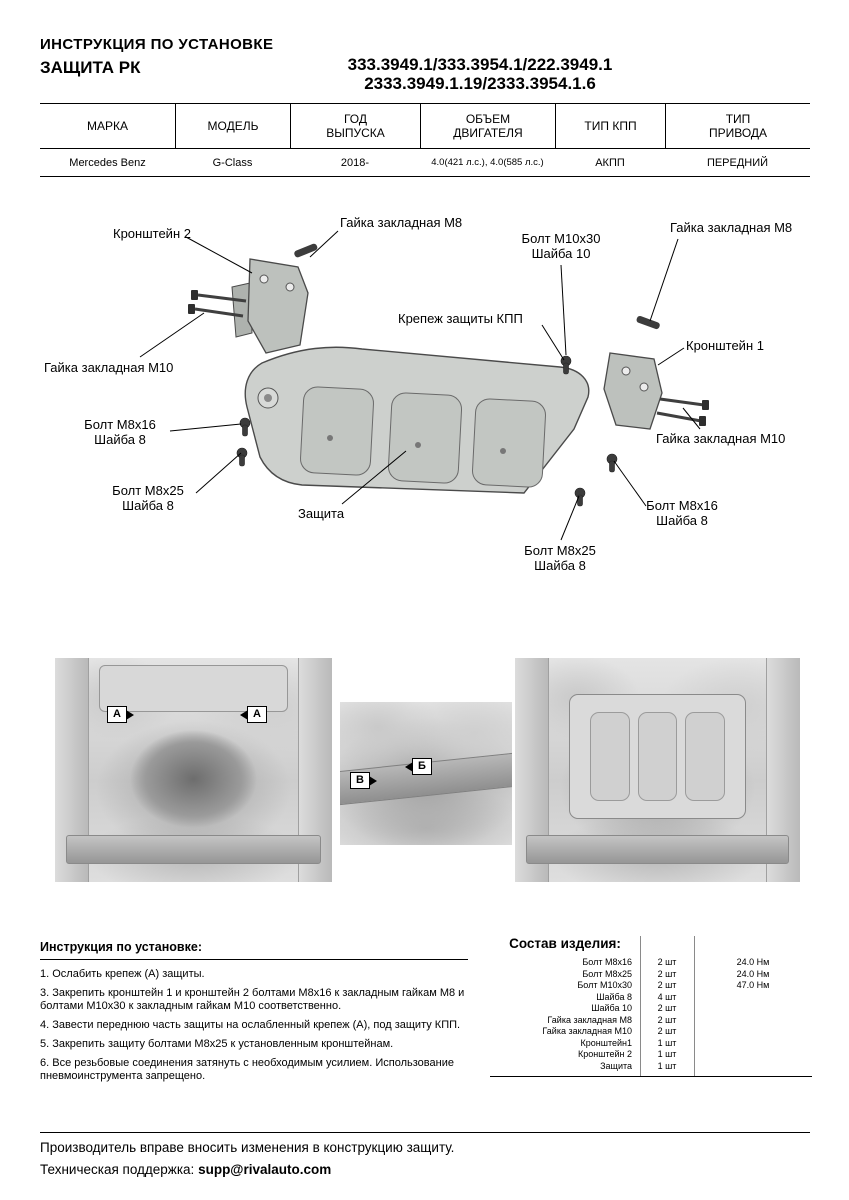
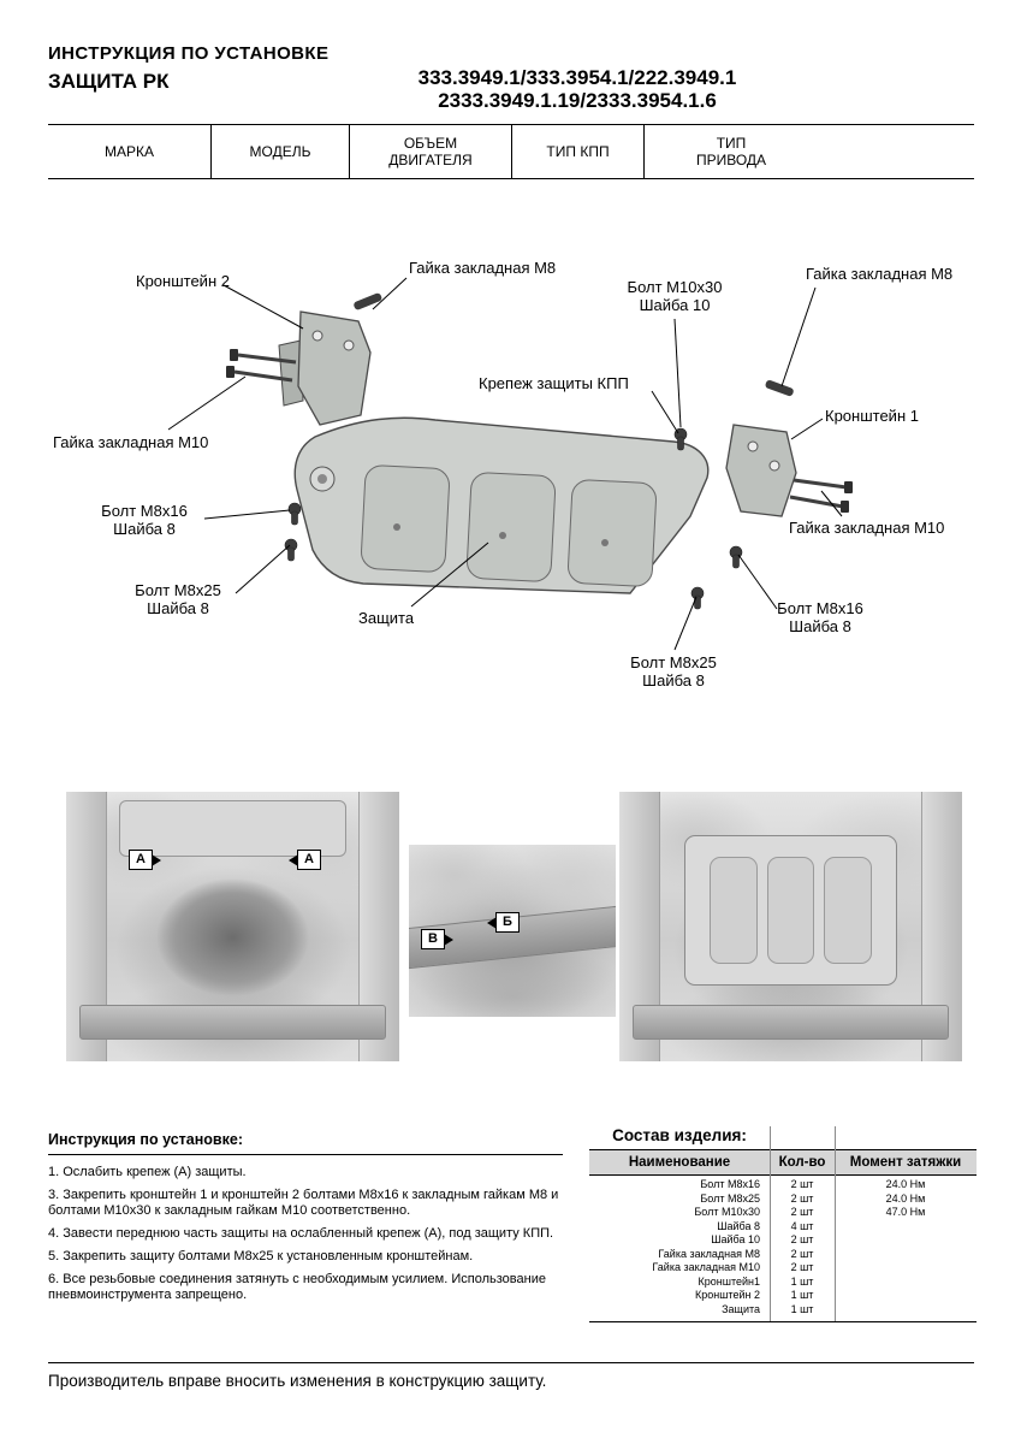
  ИНСТРУКЦИЯ ПО УСТАНОВКЕ
  ЗАЩИТА РК
  333.3949.1/333.3954.1/222.3949.1
  2333.3949.1.19/2333.3954.1.6
  МАРКА
  МОДЕЛЬ
- ГОД
- ВЫПУСКА
  ОБЪЕМ
  ДВИГАТЕЛЯ
  ТИП КПП
  ТИП
  ПРИВОДА
- Mercedes Benz
- G-Class
- 2018-
- 4.0(421 л.с.), 4.0(585 л.с.)
- АКПП
- ПЕРЕДНИЙ
  Гайка закладная М8
  Кронштейн 2
  Болт М10х30
  Шайба 10
  Гайка закладная М8
  Крепеж защиты КПП
  Кронштейн 1
  Гайка закладная М10
  Болт М8х16
  Шайба 8
  Гайка закладная М10
  Болт М8х25
  Шайба 8
  Защита
  Болт М8х16
  Шайба 8
  Болт М8х25
  Шайба 8
  А
  А
  В
  Б
  Инструкция по установке:
  1. Ослабить крепеж (А) защиты.
  3. Закрепить кронштейн 1 и кронштейн 2 болтами М8х16 к закладным гайкам М8 и болтами М10х30 к закладным гайкам М10 соответственно.
  4. Завести переднюю часть защиты на ослабленный крепеж (А), под защиту КПП.
  5. Закрепить защиту болтами М8х25 к установленным кронштейнам.
  6. Все резьбовые соединения затянуть с необходимым усилием. Использование пневмоинструмента запрещено.
  Состав изделия:
+ Наименование
+ Кол-во
+ Момент затяжки
  Болт М8х16
  2 шт
  24.0 Нм
  Болт М8х25
  2 шт
  24.0 Нм
  Болт М10х30
  2 шт
  47.0 Нм
  Шайба 8
  4 шт
  Шайба 10
  2 шт
  Гайка закладная М8
  2 шт
  Гайка закладная М10
  2 шт
  Кронштейн1
  1 шт
  Кронштейн 2
  1 шт
  Защита
  1 шт
  Производитель вправе вносить изменения в конструкцию защиту.
- Техническая поддержка: supp@rivalauto.com
